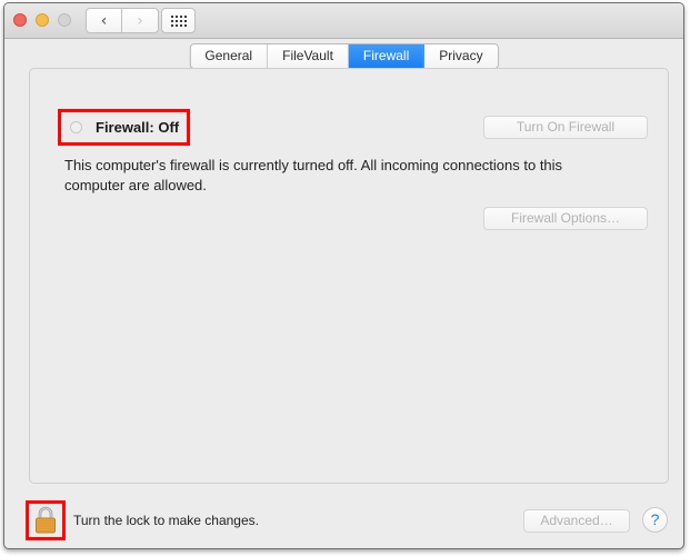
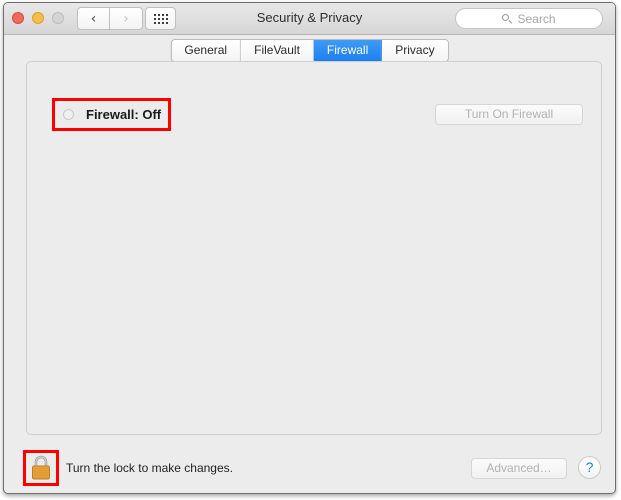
  ‹
  ›
+ Security & Privacy
+ Search
  General
  FileVault
  Firewall
  Privacy
  Firewall: Off
- This computer's firewall is currently turned off. All incoming connections to this computer are allowed.
  Turn On Firewall
- Firewall Options…
  Turn the lock to make changes.
  Advanced…
  ?
